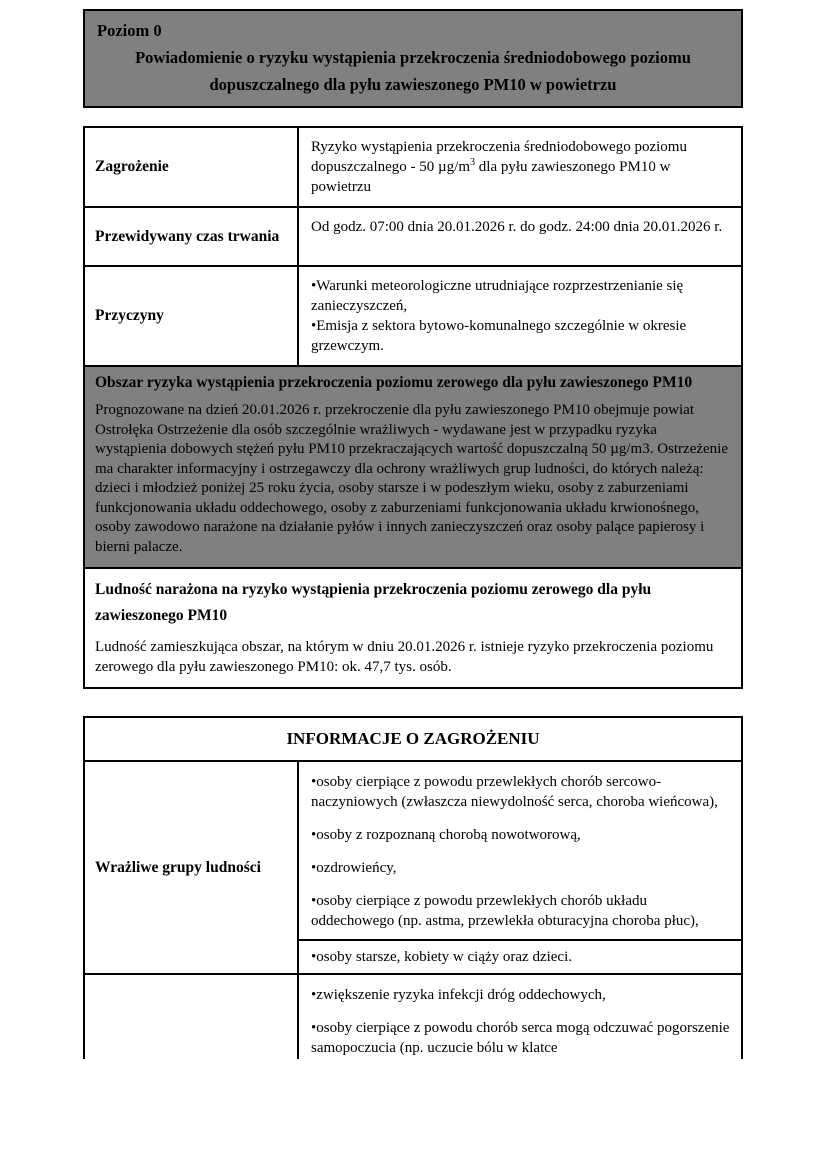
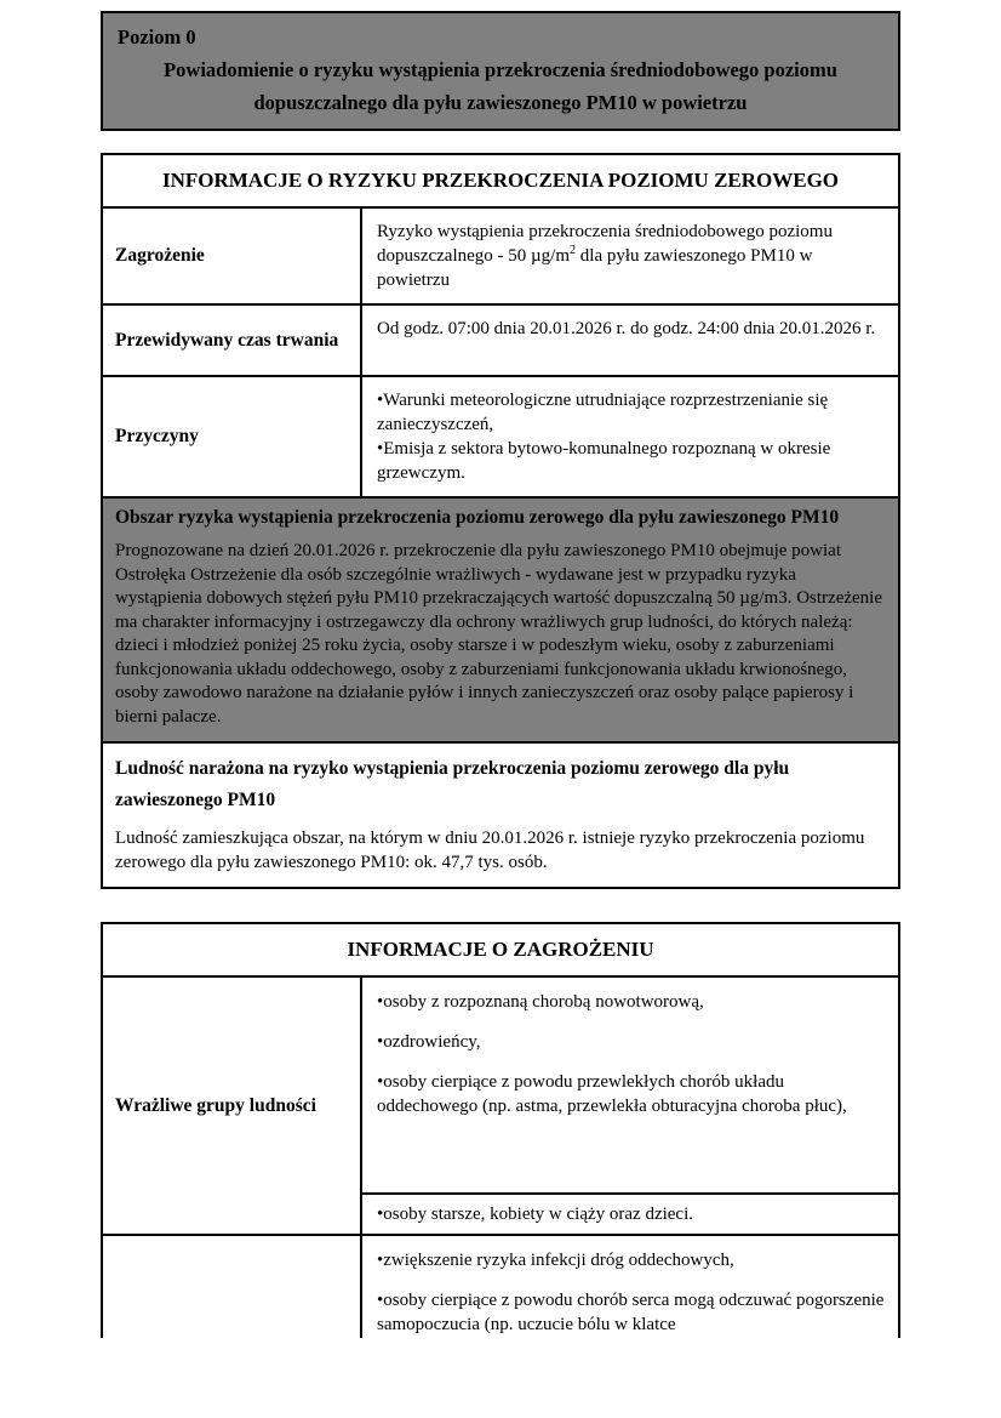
  Poziom 0
  Powiadomienie o ryzyku wystąpienia przekroczenia średniodobowego poziomu dopuszczalnego dla pyłu zawieszonego PM10 w powietrzu
+ INFORMACJE O RYZYKU PRZEKROCZENIA POZIOMU ZEROWEGO
  Zagrożenie
- Ryzyko wystąpienia przekroczenia średniodobowego poziomu dopuszczalnego - 50 µg/m3 dla pyłu zawieszonego PM10 w powietrzu
+ Ryzyko wystąpienia przekroczenia średniodobowego poziomu dopuszczalnego - 50 µg/m2 dla pyłu zawieszonego PM10 w powietrzu
  Przewidywany czas trwania
  Od godz. 07:00 dnia 20.01.2026 r. do godz. 24:00 dnia 20.01.2026 r.
  Przyczyny
  Warunki meteorologiczne utrudniające rozprzestrzenianie się zanieczyszczeń,
- Emisja z sektora bytowo-komunalnego szczególnie w okresie grzewczym.
+ Emisja z sektora bytowo-komunalnego rozpoznaną w okresie grzewczym.
  Obszar ryzyka wystąpienia przekroczenia poziomu zerowego dla pyłu zawieszonego PM10
  Prognozowane na dzień 20.01.2026 r. przekroczenie dla pyłu zawieszonego PM10 obejmuje powiat Ostrołęka Ostrzeżenie dla osób szczególnie wrażliwych - wydawane jest w przypadku ryzyka wystąpienia dobowych stężeń pyłu PM10 przekraczających wartość dopuszczalną 50 µg/m3. Ostrzeżenie ma charakter informacyjny i ostrzegawczy dla ochrony wrażliwych grup ludności, do których należą: dzieci i młodzież poniżej 25 roku życia, osoby starsze i w podeszłym wieku, osoby z zaburzeniami funkcjonowania układu oddechowego, osoby z zaburzeniami funkcjonowania układu krwionośnego, osoby zawodowo narażone na działanie pyłów i innych zanieczyszczeń oraz osoby palące papierosy i bierni palacze.
  Ludność narażona na ryzyko wystąpienia przekroczenia poziomu zerowego dla pyłu zawieszonego PM10
  Ludność zamieszkująca obszar, na którym w dniu 20.01.2026 r. istnieje ryzyko przekroczenia poziomu zerowego dla pyłu zawieszonego PM10: ok. 47,7 tys. osób.
  INFORMACJE O ZAGROŻENIU
  Wrażliwe grupy ludności
- osoby cierpiące z powodu przewlekłych chorób sercowo-naczyniowych (zwłaszcza niewydolność serca, choroba wieńcowa),
  osoby z rozpoznaną chorobą nowotworową,
  ozdrowieńcy,
  osoby cierpiące z powodu przewlekłych chorób układu oddechowego (np. astma, przewlekła obturacyjna choroba płuc),
  osoby starsze, kobiety w ciąży oraz dzieci.
  zwiększenie ryzyka infekcji dróg oddechowych,
  osoby cierpiące z powodu chorób serca mogą odczuwać pogorszenie samopoczucia (np. uczucie bólu w klatce
